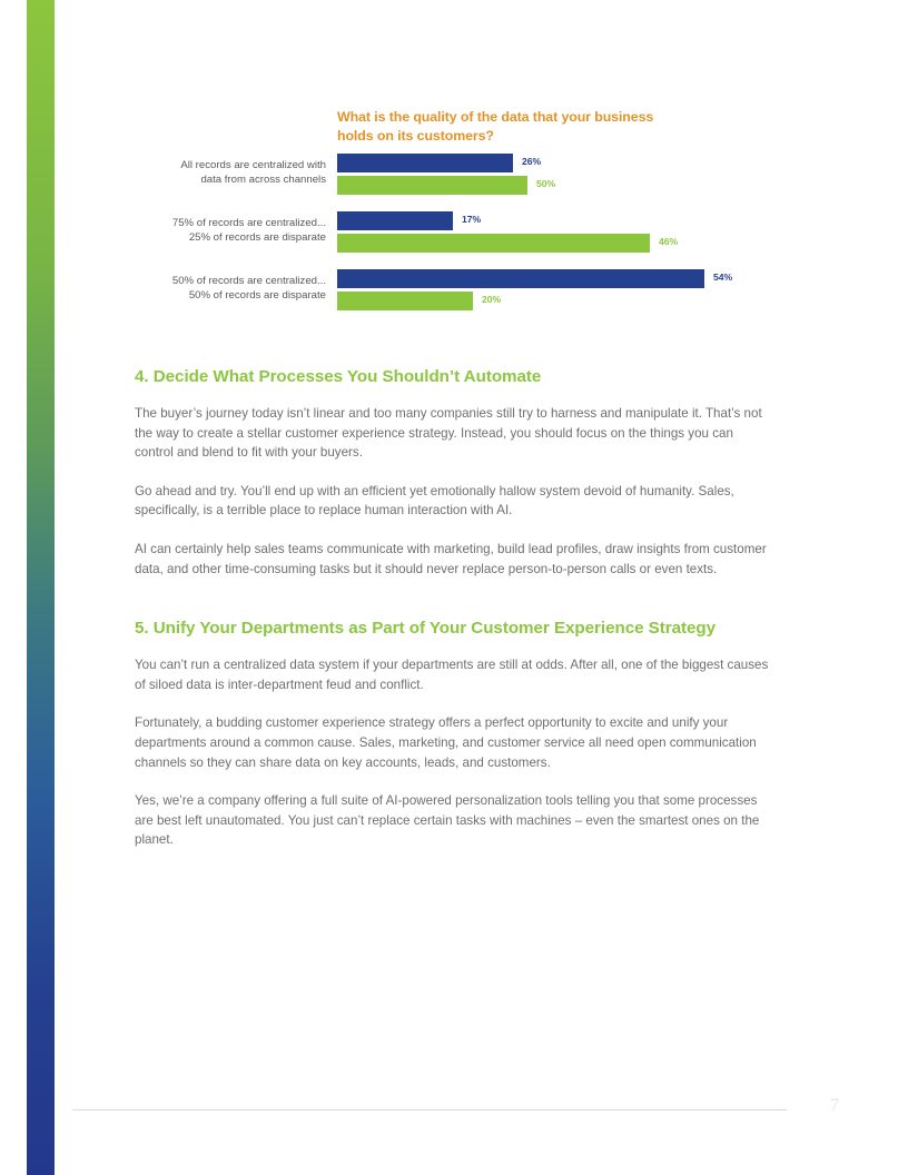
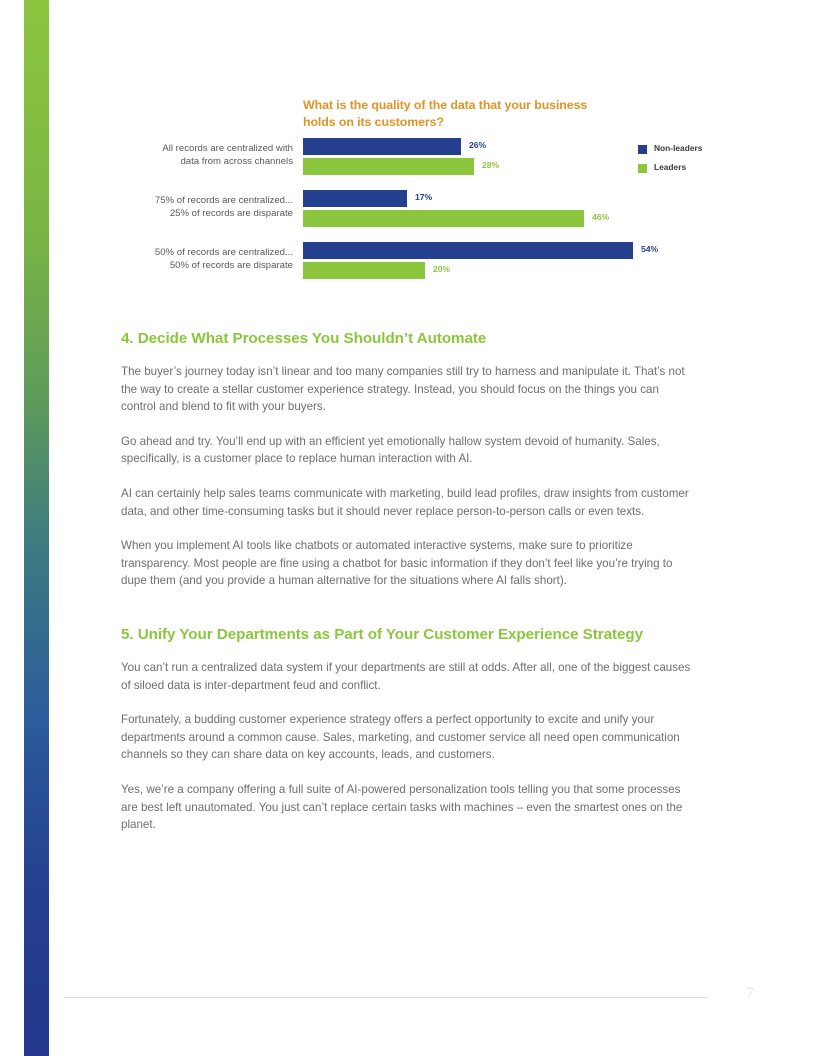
  What is the quality of the data that your business holds on its customers?
  All records are centralized with
  data from across channels
  26%
- 50%
+ 28%
  75% of records are centralized...
  25% of records are disparate
  17%
  46%
  50% of records are centralized...
  50% of records are disparate
  54%
  20%
+ Non-leaders
+ Leaders
  4. Decide What Processes You Shouldn’t Automate
  The buyer’s journey today isn’t linear and too many companies still try to harness and manipulate it. That’s not the way to create a stellar customer experience strategy. Instead, you should focus on the things you can control and blend to fit with your buyers.
- Go ahead and try. You’ll end up with an efficient yet emotionally hallow system devoid of humanity. Sales, specifically, is a terrible place to replace human interaction with AI.
+ Go ahead and try. You’ll end up with an efficient yet emotionally hallow system devoid of humanity. Sales, specifically, is a customer place to replace human interaction with AI.
  AI can certainly help sales teams communicate with marketing, build lead profiles, draw insights from customer data, and other time-consuming tasks but it should never replace person-to-person calls or even texts.
+ When you implement AI tools like chatbots or automated interactive systems, make sure to prioritize transparency. Most people are fine using a chatbot for basic information if they don’t feel like you’re trying to dupe them (and you provide a human alternative for the situations where AI falls short).
  5. Unify Your Departments as Part of Your Customer Experience Strategy
  You can’t run a centralized data system if your departments are still at odds. After all, one of the biggest causes of siloed data is inter-department feud and conflict.
  Fortunately, a budding customer experience strategy offers a perfect opportunity to excite and unify your departments around a common cause. Sales, marketing, and customer service all need open communication channels so they can share data on key accounts, leads, and customers.
  Yes, we’re a company offering a full suite of AI-powered personalization tools telling you that some processes are best left unautomated. You just can’t replace certain tasks with machines – even the smartest ones on the planet.
  7
